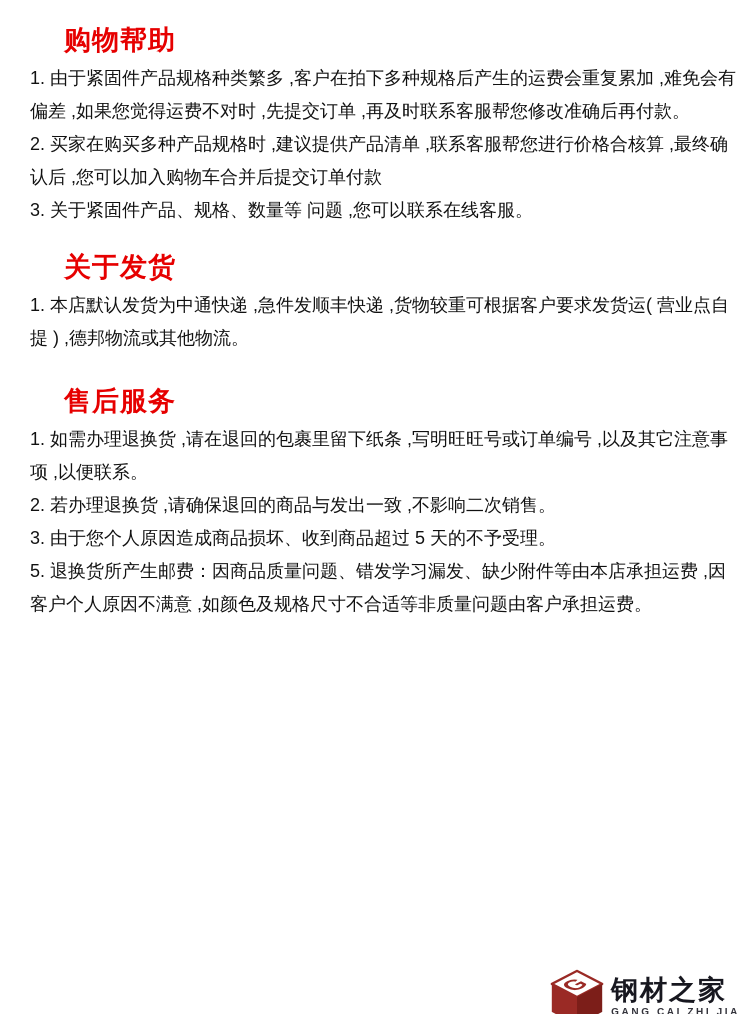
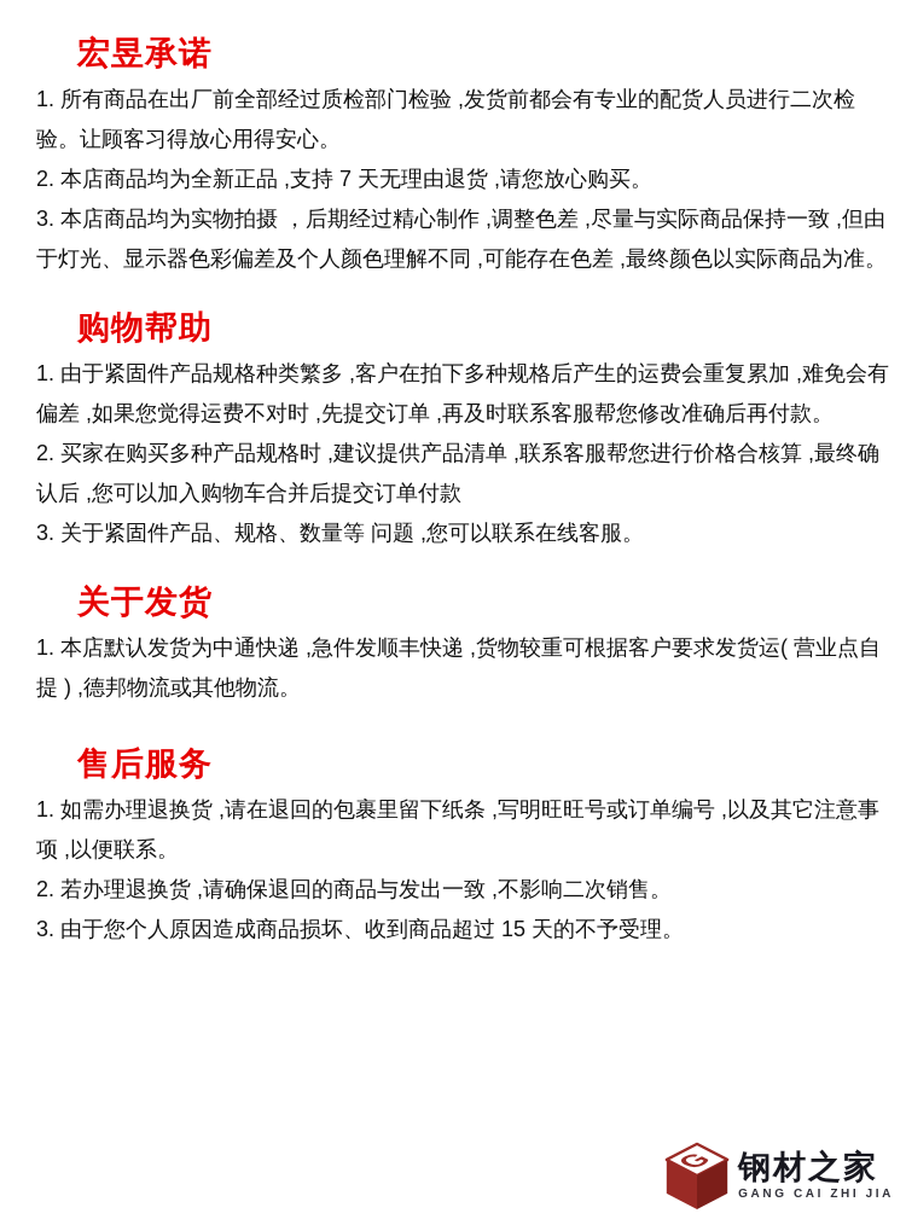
+ 宏昱承诺
+ 1. 所有商品在出厂前全部经过质检部门检验 ,发货前都会有专业的配货人员进行二次检验。让顾客习得放心用得安心。
+ 2. 本店商品均为全新正品 ,支持 7 天无理由退货 ,请您放心购买。
+ 3. 本店商品均为实物拍摄 ，后期经过精心制作 ,调整色差 ,尽量与实际商品保持一致 ,但由于灯光、显示器色彩偏差及个人颜色理解不同 ,可能存在色差 ,最终颜色以实际商品为准。
  购物帮助
  1. 由于紧固件产品规格种类繁多 ,客户在拍下多种规格后产生的运费会重复累加 ,难免会有偏差 ,如果您觉得运费不对时 ,先提交订单 ,再及时联系客服帮您修改准确后再付款。
  2. 买家在购买多种产品规格时 ,建议提供产品清单 ,联系客服帮您进行价格合核算 ,最终确认后 ,您可以加入购物车合并后提交订单付款
  3. 关于紧固件产品、规格、数量等 问题 ,您可以联系在线客服。
  关于发货
  1. 本店默认发货为中通快递 ,急件发顺丰快递 ,货物较重可根据客户要求发货运( 营业点自提 ) ,德邦物流或其他物流。
  售后服务
  1. 如需办理退换货 ,请在退回的包裹里留下纸条 ,写明旺旺号或订单编号 ,以及其它注意事项 ,以便联系。
  2. 若办理退换货 ,请确保退回的商品与发出一致 ,不影响二次销售。
- 3. 由于您个人原因造成商品损坏、收到商品超过 5 天的不予受理。
+ 3. 由于您个人原因造成商品损坏、收到商品超过 15 天的不予受理。
- 5. 退换货所产生邮费：因商品质量问题、错发学习漏发、缺少附件等由本店承担运费 ,因客户个人原因不满意 ,如颜色及规格尺寸不合适等非质量问题由客户承担运费。
  钢材之家
  GANG CAI ZHI JIA
